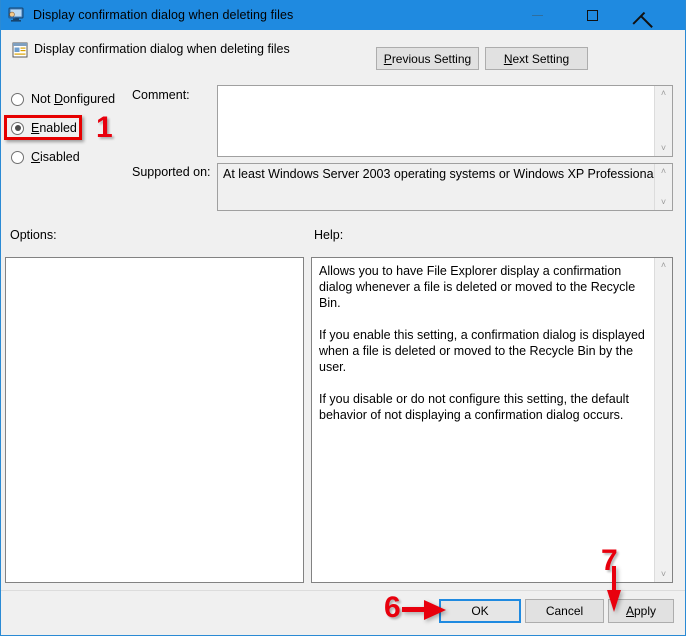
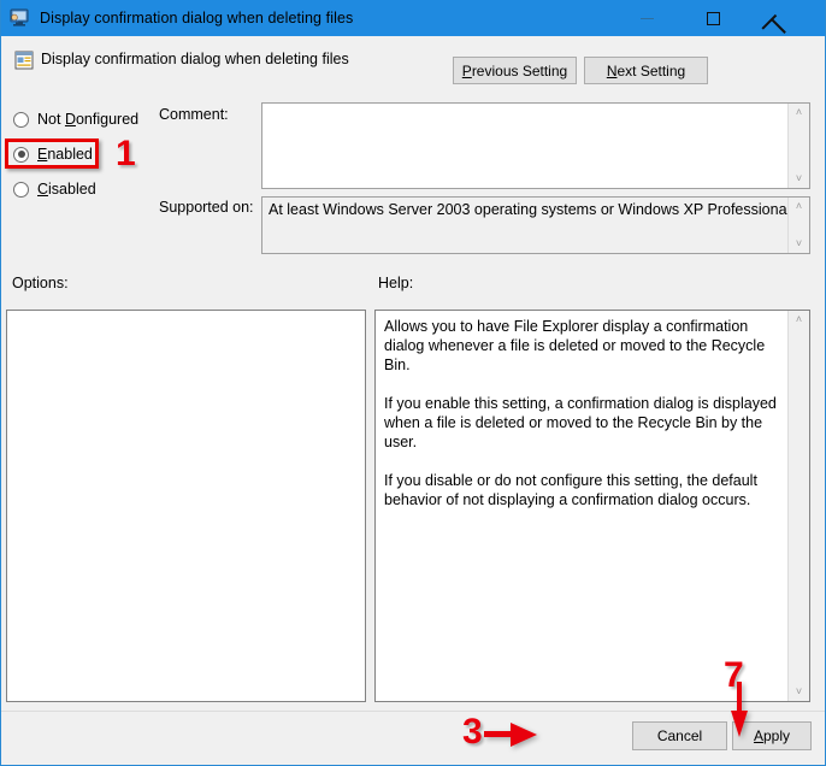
  Display confirmation dialog when deleting files
  Display confirmation dialog when deleting files
  Previous Setting
  Next Setting
  Not Donfigured
  Enabled
  Cisabled
  1
  Comment:
  ˄
  ˅
  Supported on:
  At least Windows Server 2003 operating systems or Windows XP Professiona
  ˄
  ˅
  Options:
  Help:
  Allows you to have File Explorer display a confirmation dialog whenever a file is deleted or moved to the Recycle Bin.
  If you enable this setting, a confirmation dialog is displayed when a file is deleted or moved to the Recycle Bin by the user.
  If you disable or do not configure this setting, the default behavior of not displaying a confirmation dialog occurs.
  ˄
  ˅
- OK
  Cancel
  Apply
  7
- 6
+ 3
